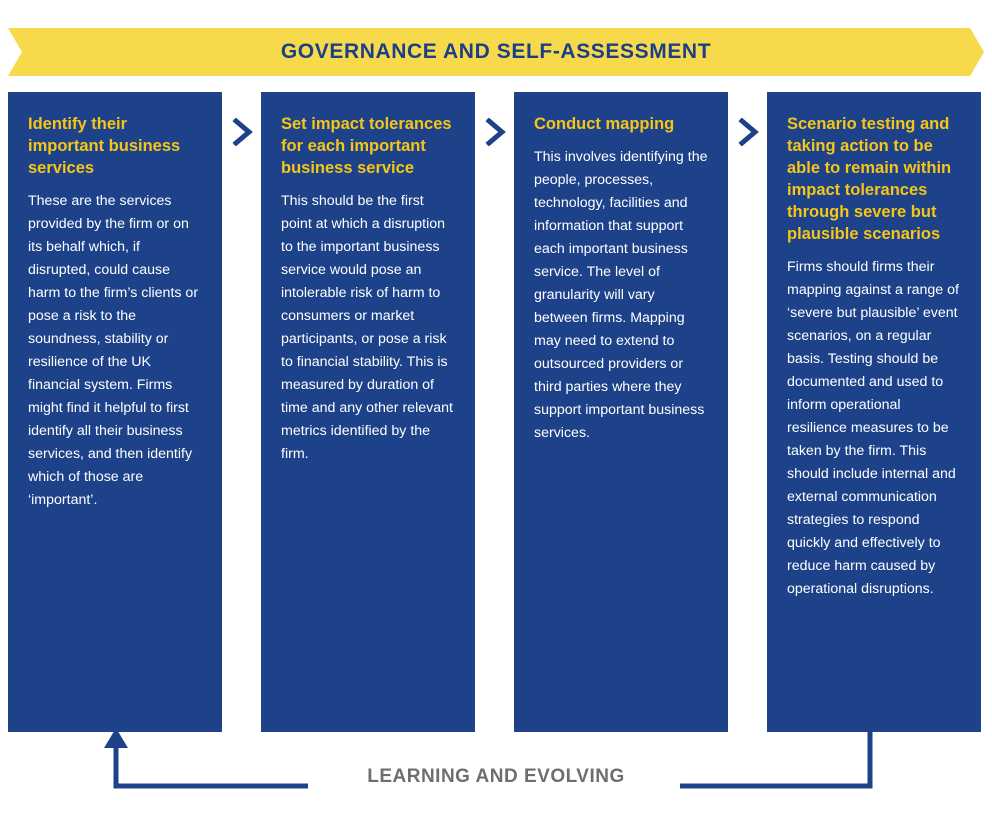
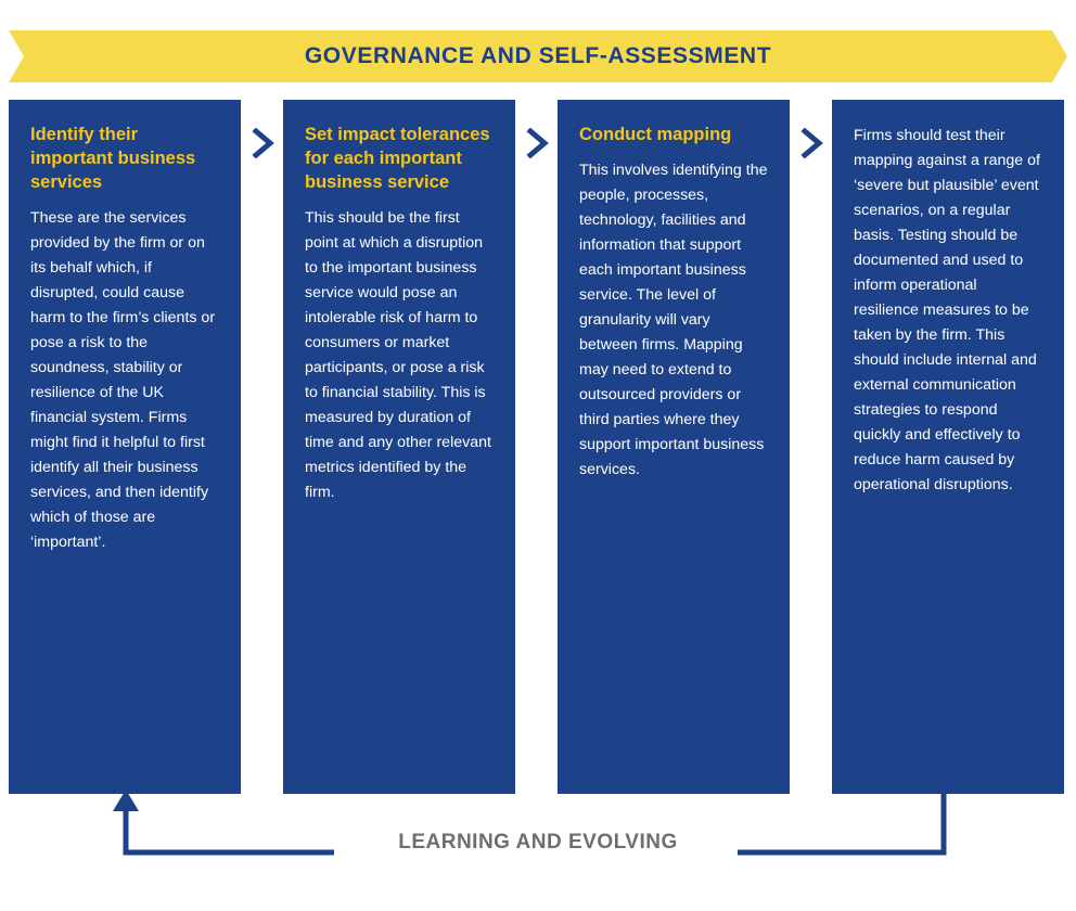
  GOVERNANCE AND SELF-ASSESSMENT
  Identify their important business services
  These are the services provided by the firm or on its behalf which, if disrupted, could cause harm to the firm’s clients or pose a risk to the soundness, stability or resilience of the UK financial system. Firms might find it helpful to first identify all their business services, and then identify which of those are ‘important’.
  Set impact tolerances for each important business service
  This should be the first point at which a disruption to the important business service would pose an intolerable risk of harm to consumers or market participants, or pose a risk to financial stability. This is measured by duration of time and any other relevant metrics identified by the firm.
  Conduct mapping
  This involves identifying the people, processes, technology, facilities and information that support each important business service. The level of granularity will vary between firms. Mapping may need to extend to outsourced providers or third parties where they support important business services.
- Scenario testing and taking action to be able to remain within impact tolerances through severe but plausible scenarios
- Firms should firms their mapping against a range of ‘severe but plausible’ event scenarios, on a regular basis. Testing should be documented and used to inform operational resilience measures to be taken by the firm. This should include internal and external communication strategies to respond quickly and effectively to reduce harm caused by operational disruptions.
+ Firms should test their mapping against a range of ‘severe but plausible’ event scenarios, on a regular basis. Testing should be documented and used to inform operational resilience measures to be taken by the firm. This should include internal and external communication strategies to respond quickly and effectively to reduce harm caused by operational disruptions.
  LEARNING AND EVOLVING
